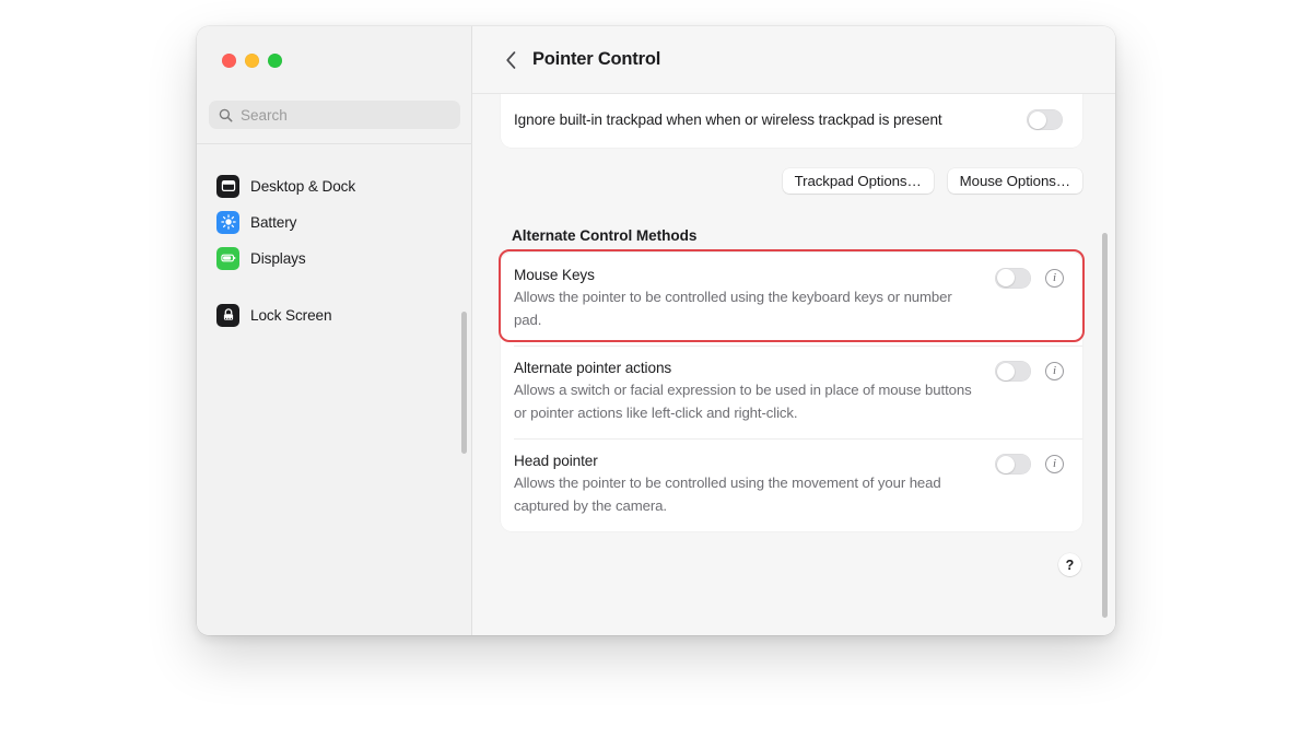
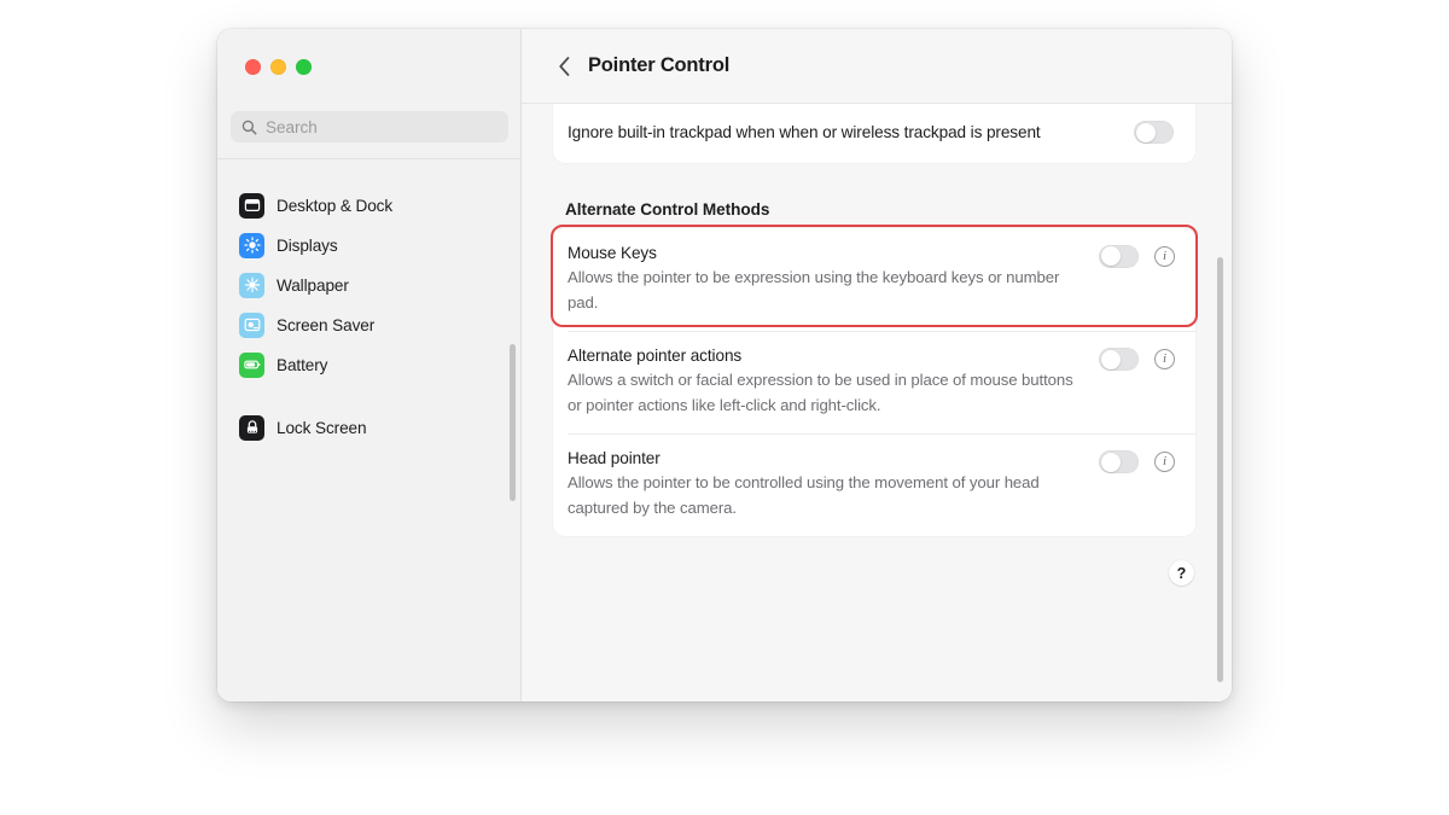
  Search
  Desktop & Dock
- Battery
+ Displays
+ Wallpaper
+ Screen Saver
- Displays
+ Battery
  Lock Screen
  Pointer Control
  Ignore built-in trackpad when when or wireless trackpad is present
- Trackpad Options…
- Mouse Options…
  Alternate Control Methods
  Mouse Keys
- Allows the pointer to be controlled using the keyboard keys or number pad.
+ Allows the pointer to be expression using the keyboard keys or number pad.
  i
  Alternate pointer actions
  Allows a switch or facial expression to be used in place of mouse buttons or pointer actions like left-click and right-click.
  i
  Head pointer
  Allows the pointer to be controlled using the movement of your head captured by the camera.
  i
  ?
